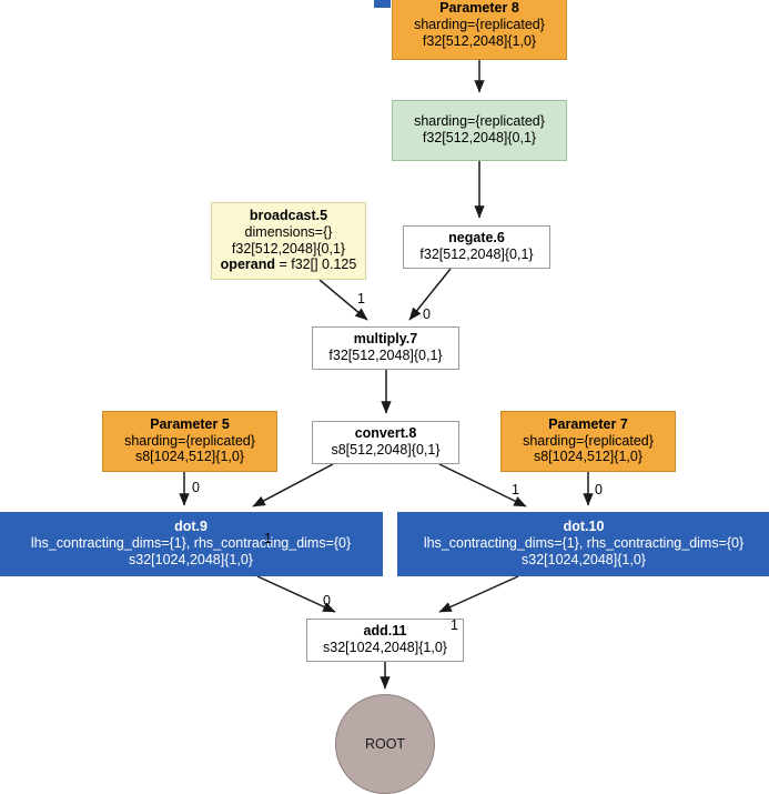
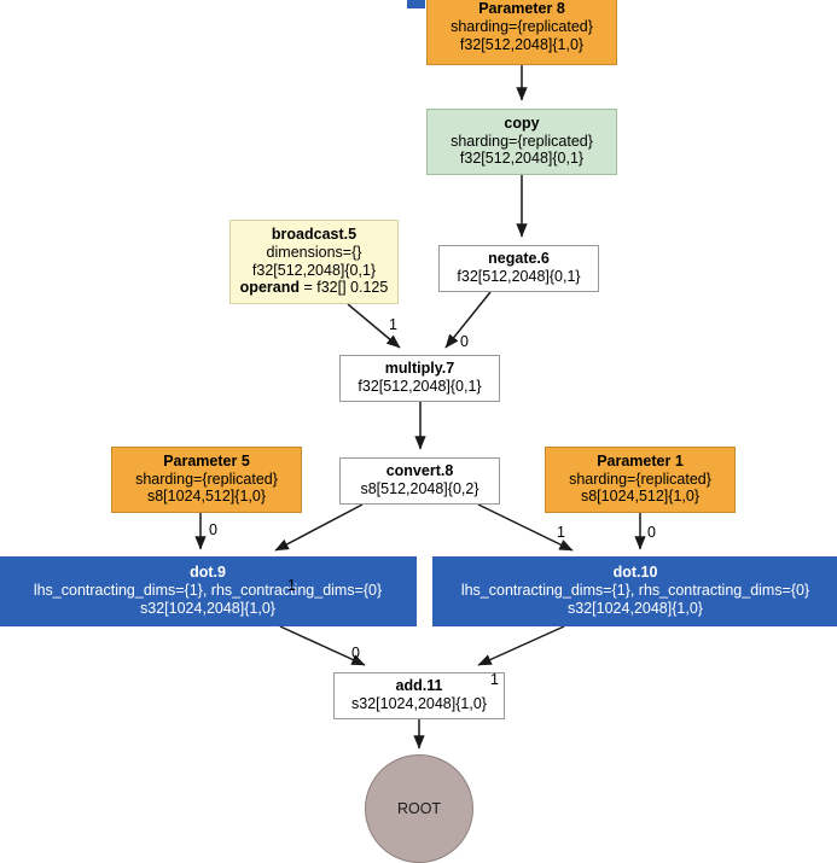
  Parameter 8
  sharding={replicated}
  f32[512,2048]{1,0}
+ copy
  sharding={replicated}
  f32[512,2048]{0,1}
  broadcast.5
  dimensions={}
  f32[512,2048]{0,1}
  operand = f32[] 0.125
  negate.6
  f32[512,2048]{0,1}
  multiply.7
  f32[512,2048]{0,1}
  convert.8
- s8[512,2048]{0,1}
+ s8[512,2048]{0,2}
  Parameter 5
  sharding={replicated}
  s8[1024,512]{1,0}
- Parameter 7
+ Parameter 1
  sharding={replicated}
  s8[1024,512]{1,0}
  dot.9
  lhs_contracting_dims={1}, rhs_contracting_dims={0}
  s32[1024,2048]{1,0}
  dot.10
  lhs_contracting_dims={1}, rhs_contracting_dims={0}
  s32[1024,2048]{1,0}
  add.11
  s32[1024,2048]{1,0}
  ROOT
  1
  0
  0
  1
  1
  0
  0
  1
